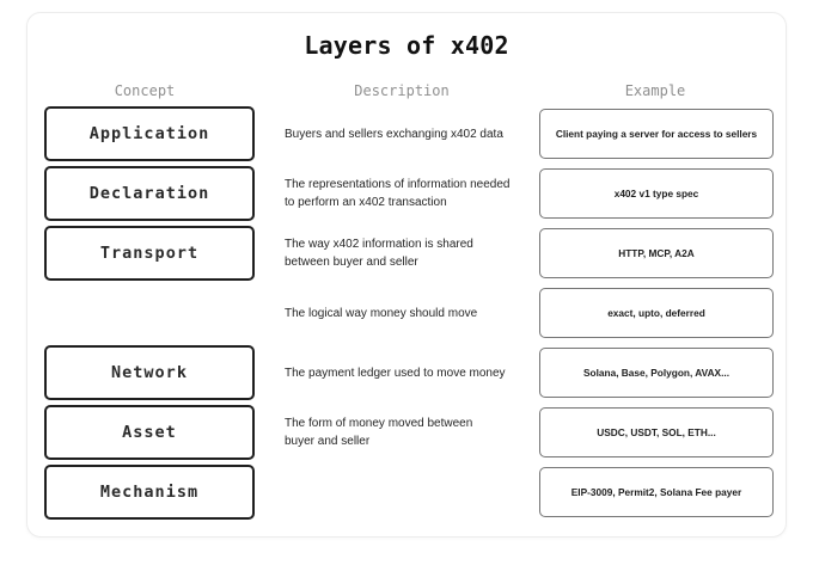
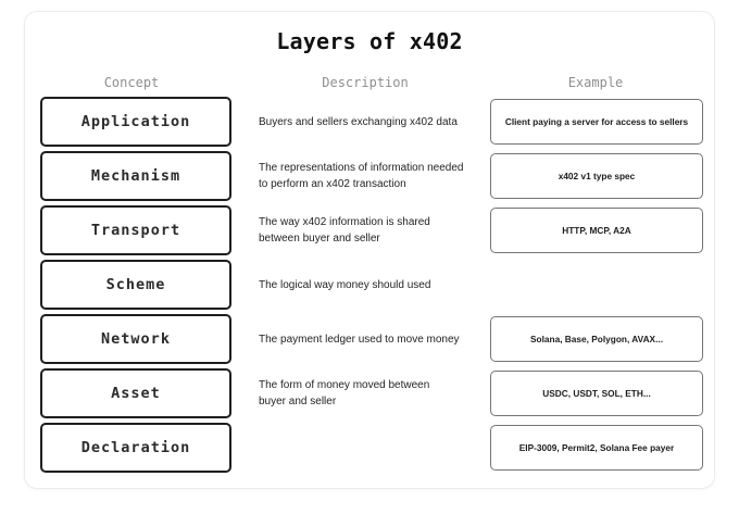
  Layers of x402
  Concept
  Description
  Example
  Application
  Buyers and sellers exchanging x402 data
  Client paying a server for access to sellers
- Declaration
+ Mechanism
  The representations of information needed
  to perform an x402 transaction
  x402 v1 type spec
  Transport
  The way x402 information is shared
  between buyer and seller
  HTTP, MCP, A2A
+ Scheme
- The logical way money should move
+ The logical way money should used
- exact, upto, deferred
  Network
  The payment ledger used to move money
  Solana, Base, Polygon, AVAX...
  Asset
  The form of money moved between
  buyer and seller
  USDC, USDT, SOL, ETH...
- Mechanism
+ Declaration
  EIP-3009, Permit2, Solana Fee payer
